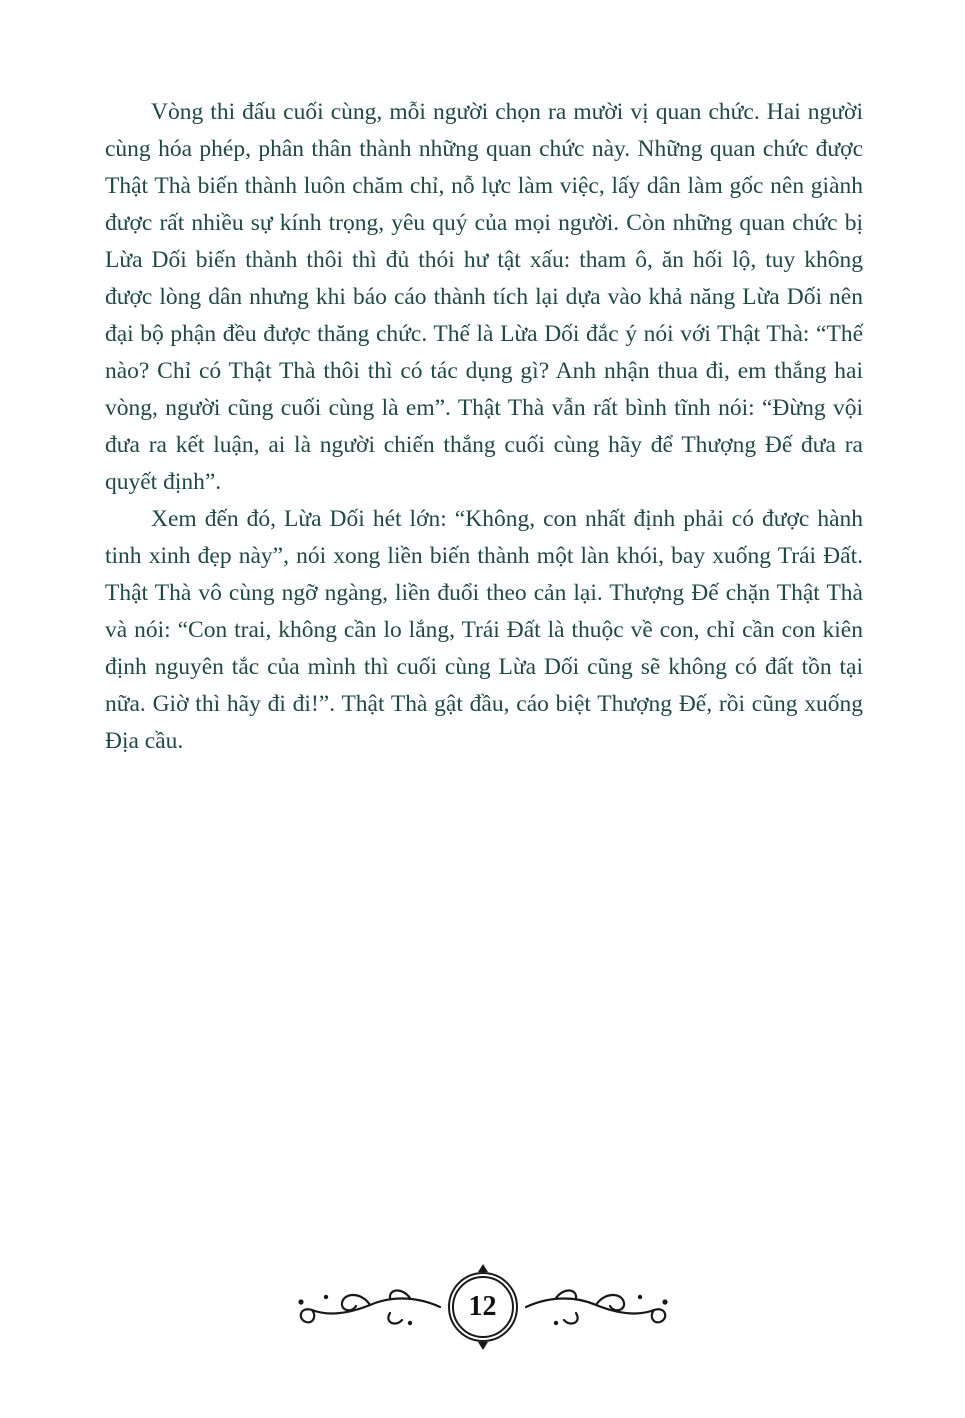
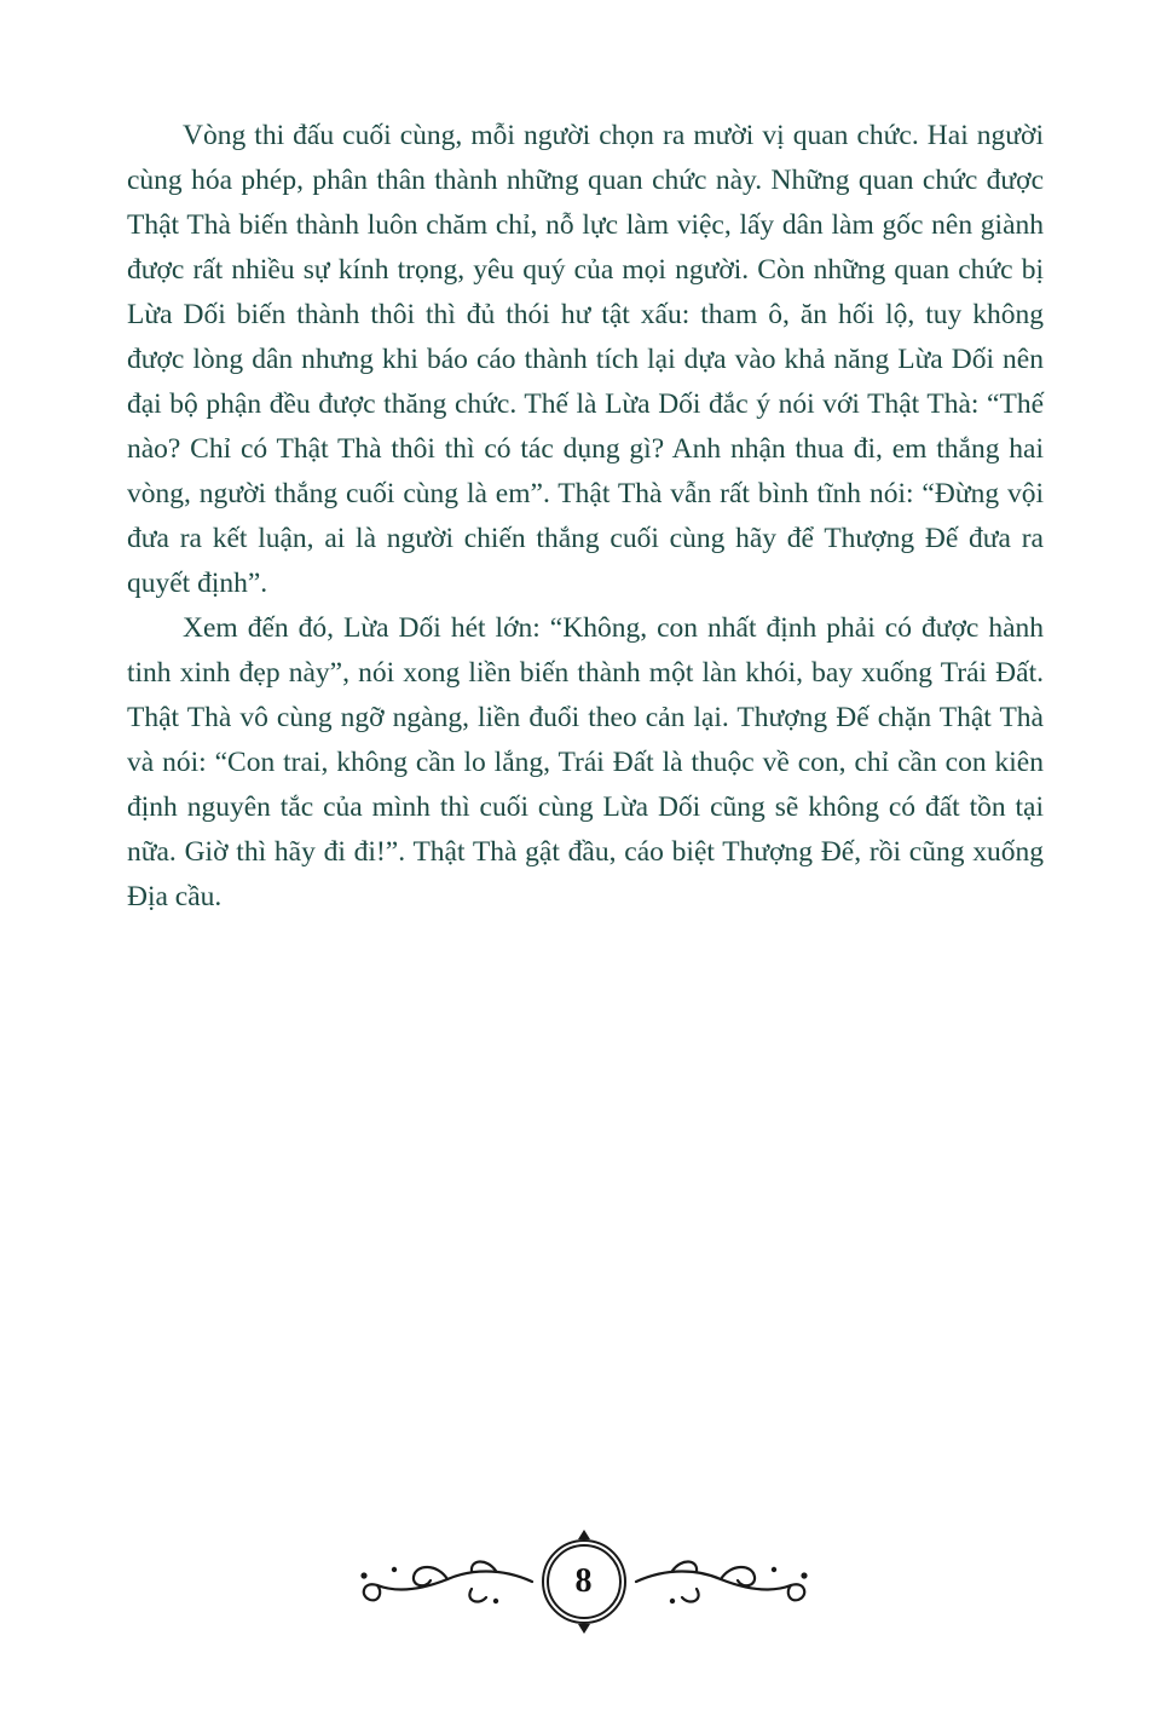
- Vòng thi đấu cuối cùng, mỗi người chọn ra mười vị quan chức. Hai người cùng hóa phép, phân thân thành những quan chức này. Những quan chức được Thật Thà biến thành luôn chăm chỉ, nỗ lực làm việc, lấy dân làm gốc nên giành được rất nhiều sự kính trọng, yêu quý của mọi người. Còn những quan chức bị Lừa Dối biến thành thôi thì đủ thói hư tật xấu: tham ô, ăn hối lộ, tuy không được lòng dân nhưng khi báo cáo thành tích lại dựa vào khả năng Lừa Dối nên đại bộ phận đều được thăng chức. Thế là Lừa Dối đắc ý nói với Thật Thà: “Thế nào? Chỉ có Thật Thà thôi thì có tác dụng gì? Anh nhận thua đi, em thắng hai vòng, người cũng cuối cùng là em”. Thật Thà vẫn rất bình tĩnh nói: “Đừng vội đưa ra kết luận, ai là người chiến thắng cuối cùng hãy để Thượng Đế đưa ra quyết định”.
+ Vòng thi đấu cuối cùng, mỗi người chọn ra mười vị quan chức. Hai người cùng hóa phép, phân thân thành những quan chức này. Những quan chức được Thật Thà biến thành luôn chăm chỉ, nỗ lực làm việc, lấy dân làm gốc nên giành được rất nhiều sự kính trọng, yêu quý của mọi người. Còn những quan chức bị Lừa Dối biến thành thôi thì đủ thói hư tật xấu: tham ô, ăn hối lộ, tuy không được lòng dân nhưng khi báo cáo thành tích lại dựa vào khả năng Lừa Dối nên đại bộ phận đều được thăng chức. Thế là Lừa Dối đắc ý nói với Thật Thà: “Thế nào? Chỉ có Thật Thà thôi thì có tác dụng gì? Anh nhận thua đi, em thắng hai vòng, người thắng cuối cùng là em”. Thật Thà vẫn rất bình tĩnh nói: “Đừng vội đưa ra kết luận, ai là người chiến thắng cuối cùng hãy để Thượng Đế đưa ra quyết định”.
  Xem đến đó, Lừa Dối hét lớn: “Không, con nhất định phải có được hành tinh xinh đẹp này”, nói xong liền biến thành một làn khói, bay xuống Trái Đất. Thật Thà vô cùng ngỡ ngàng, liền đuổi theo cản lại. Thượng Đế chặn Thật Thà và nói: “Con trai, không cần lo lắng, Trái Đất là thuộc về con, chỉ cần con kiên định nguyên tắc của mình thì cuối cùng Lừa Dối cũng sẽ không có đất tồn tại nữa. Giờ thì hãy đi đi!”. Thật Thà gật đầu, cáo biệt Thượng Đế, rồi cũng xuống Địa cầu.
- 12
+ 8
